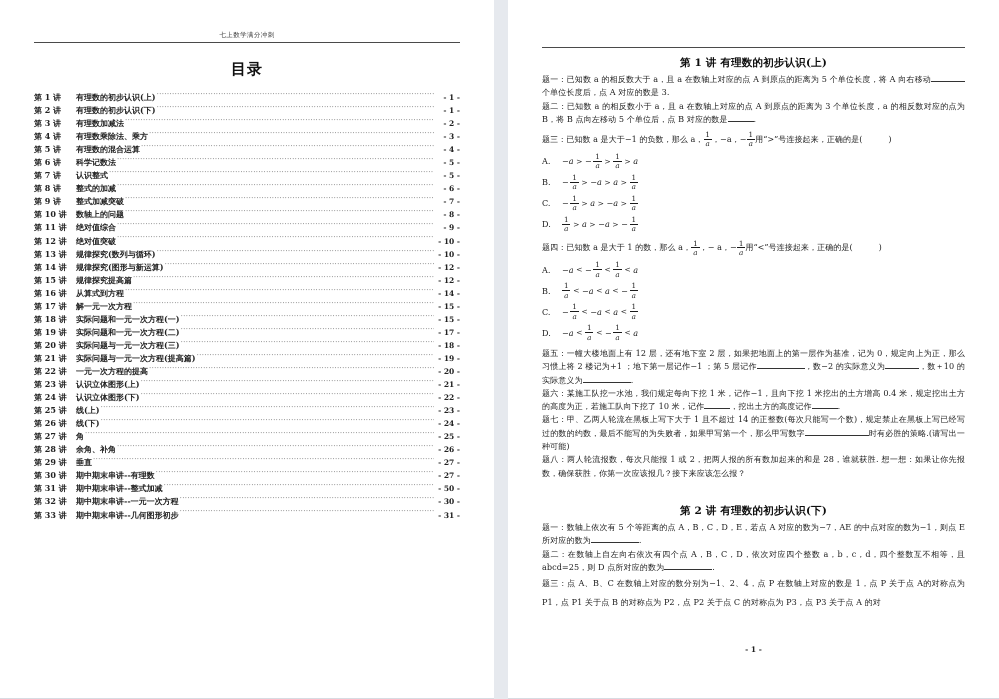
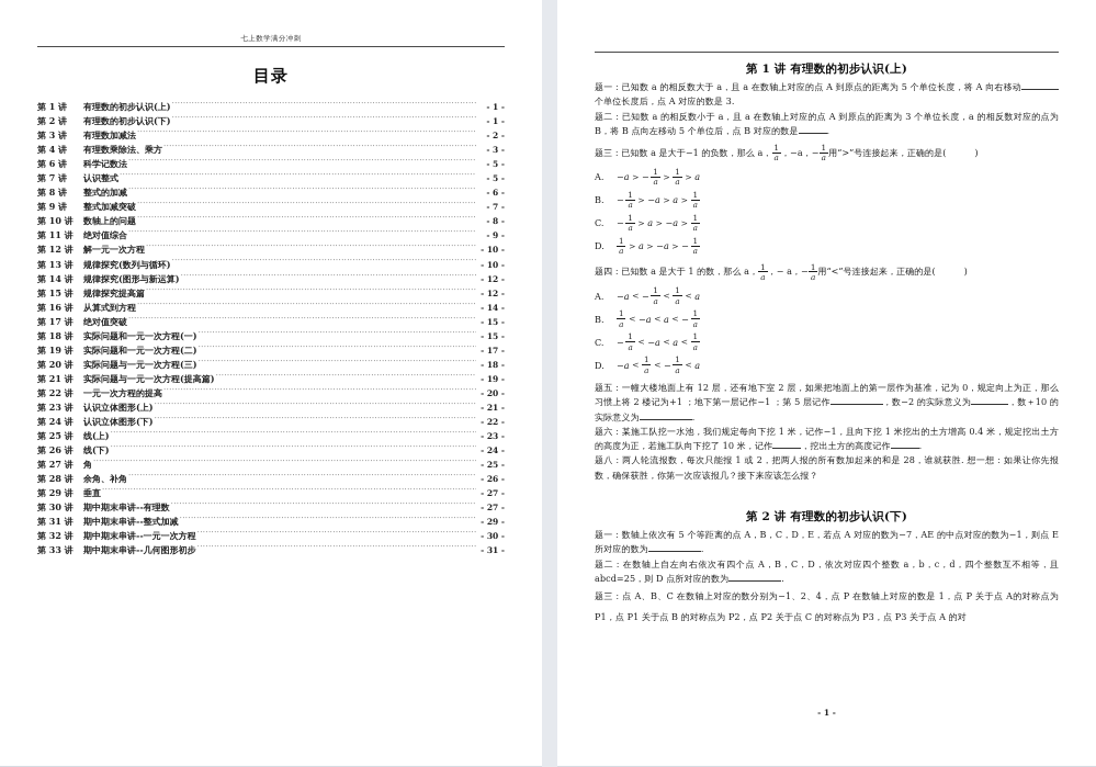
  七上数学满分冲刺
  目录
  第 1 讲
  有理数的初步认识(上)
  - 1 -
  第 2 讲
  有理数的初步认识(下)
  - 1 -
  第 3 讲
  有理数加减法
  - 2 -
  第 4 讲
  有理数乘除法、乘方
  - 3 -
- 第 5 讲
- 有理数的混合运算
- - 4 -
  第 6 讲
  科学记数法
  - 5 -
  第 7 讲
  认识整式
  - 5 -
  第 8 讲
  整式的加减
  - 6 -
  第 9 讲
  整式加减突破
  - 7 -
  第 10 讲
  数轴上的问题
  - 8 -
  第 11 讲
  绝对值综合
  - 9 -
  第 12 讲
- 绝对值突破
+ 解一元一次方程
  - 10 -
  第 13 讲
  规律探究(数列与循环)
  - 10 -
  第 14 讲
  规律探究(图形与新运算)
  - 12 -
  第 15 讲
  规律探究提高篇
  - 12 -
  第 16 讲
  从算式到方程
  - 14 -
  第 17 讲
- 解一元一次方程
+ 绝对值突破
  - 15 -
  第 18 讲
  实际问题和一元一次方程(一)
  - 15 -
  第 19 讲
  实际问题和一元一次方程(二)
  - 17 -
  第 20 讲
  实际问题与一元一次方程(三)
  - 18 -
  第 21 讲
  实际问题与一元一次方程(提高篇)
  - 19 -
  第 22 讲
  一元一次方程的提高
  - 20 -
  第 23 讲
  认识立体图形(上)
  - 21 -
  第 24 讲
  认识立体图形(下)
  - 22 -
  第 25 讲
  线(上)
  - 23 -
  第 26 讲
  线(下)
  - 24 -
  第 27 讲
  角
  - 25 -
  第 28 讲
  余角、补角
  - 26 -
  第 29 讲
  垂直
  - 27 -
  第 30 讲
  期中期末串讲--有理数
  - 27 -
  第 31 讲
  期中期末串讲--整式加减
- - 50 -
+ - 29 -
  第 32 讲
  期中期末串讲--一元一次方程
  - 30 -
  第 33 讲
  期中期末串讲--几何图形初步
  - 31 -
  第 1 讲 有理数的初步认识(上)
  题一：已知数 a 的相反数大于 a，且 a 在数轴上对应的点 A 到原点的距离为 5 个单位长度，将 A 向右移动个单位长度后，点 A 对应的数是 3.
  题二：已知数 a 的相反数小于 a，且 a 在数轴上对应的点 A 到原点的距离为 3 个单位长度，a 的相反数对应的点为 B，将 B 点向左移动 5 个单位后，点 B 对应的数是 .
  题三：已知数 a 是大于−1 的负数，那么 a，
  1
  a
  ，−a，−
  1
  a
  用“>”号连接起来，正确的是(
  )
  A.
  −a
  >
  −
  1
  a
  >
  1
  a
  >
  a
  B.
  −
  1
  a
  >
  −a
  >
  a
  >
  1
  a
  C.
  −
  1
  a
  >
  a
  >
  −a
  >
  1
  a
  D.
  1
  a
  >
  a
  >
  −a
  >
  −
  1
  a
  题四：已知数 a 是大于 1 的数，那么 a，
  1
  a
  ，− a，−
  1
  a
  用“<”号连接起来，正确的是(
  )
  A.
  −a
  <
  −
  1
  a
  <
  1
  a
  <
  a
  B.
  1
  a
  <
  −a
  <
  a
  <
  −
  1
  a
  C.
  −
  1
  a
  <
  −a
  <
  a
  <
  1
  a
  D.
  −a
  <
  1
  a
  <
  −
  1
  a
  <
  a
  题五：一幢大楼地面上有 12 层，还有地下室 2 层，如果把地面上的第一层作为基准，记为 0，规定向上为正，那么习惯上将 2 楼记为+1 ；地下第一层记作−1 ；第 5 层记作 ，数−2 的实际意义为 ，数＋10 的实际意义为 .
  题六：某施工队挖一水池，我们规定每向下挖 1 米，记作−1，且向下挖 1 米挖出的土方增高 0.4 米，规定挖出土方的高度为正，若施工队向下挖了 10 米，记作 ，挖出土方的高度记作 .
- 题七：甲、乙两人轮流在黑板上写下大于 1 且不超过 14 的正整数(每次只能写一个数)，规定禁止在黑板上写已经写过的数的约数，最后不能写的为失败者，如果甲写第一个，那么甲写数字 时有必胜的策略.(请写出一种可能)
  题八：两人轮流报数，每次只能报 1 或 2，把两人报的所有数加起来的和是 28，谁就获胜. 想一想：如果让你先报数，确保获胜，你第一次应该报几？接下来应该怎么报？
  第 2 讲 有理数的初步认识(下)
  题一：数轴上依次有 5 个等距离的点 A，B，C，D，E，若点 A 对应的数为−7，AE 的中点对应的数为−1，则点 E 所对应的数为 .
  题二：在数轴上自左向右依次有四个点 A，B，C，D，依次对应四个整数 a，b，c，d，四个整数互不相等，且 abcd=25，则 D 点所对应的数为 .
  题三：点 A、B、C 在数轴上对应的数分别为−1、2、4，点 P 在数轴上对应的数是 1，点 P 关于点 A的对称点为 P1，点 P1 关于点 B 的对称点为 P2，点 P2 关于点 C 的对称点为 P3，点 P3 关于点 A 的对
  - 1 -
